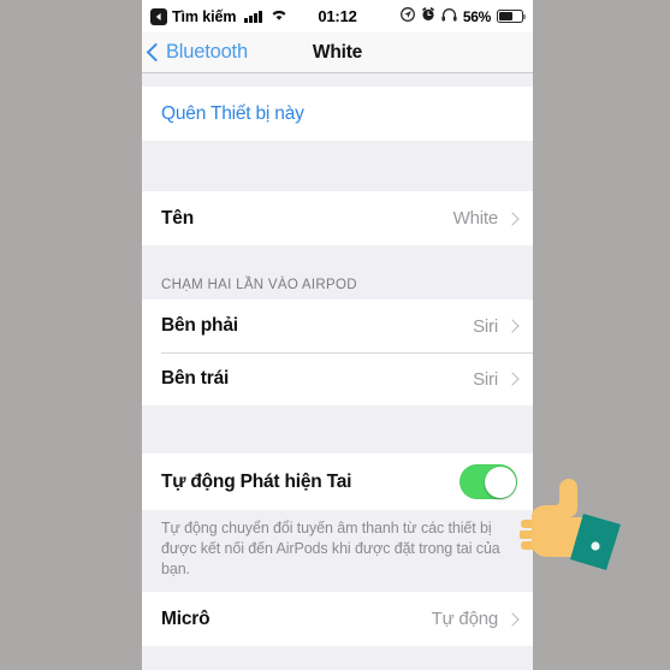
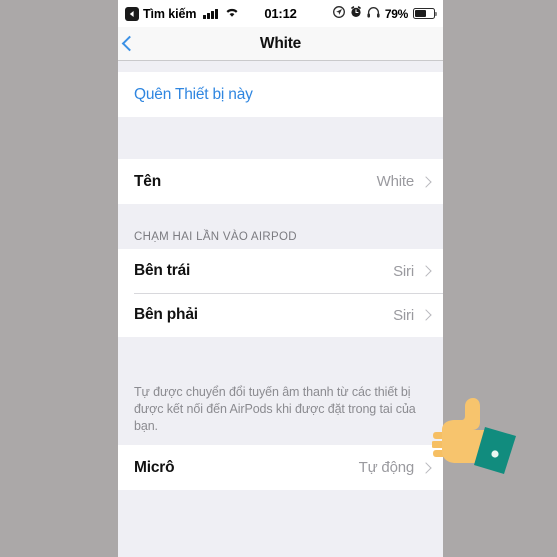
  Tìm kiếm
  01:12
- 56%
+ 79%
- Bluetooth
  White
  Quên Thiết bị này
  Tên
  White
  CHẠM HAI LẦN VÀO AIRPOD
- Bên phải
+ Bên trái
  Siri
- Bên trái
+ Bên phải
  Siri
- Tự động Phát hiện Tai
- Tự động chuyển đổi tuyến âm thanh từ các thiết bị được kết nối đến AirPods khi được đặt trong tai của bạn.
+ Tự được chuyển đổi tuyến âm thanh từ các thiết bị được kết nối đến AirPods khi được đặt trong tai của bạn.
  Micrô
  Tự động
